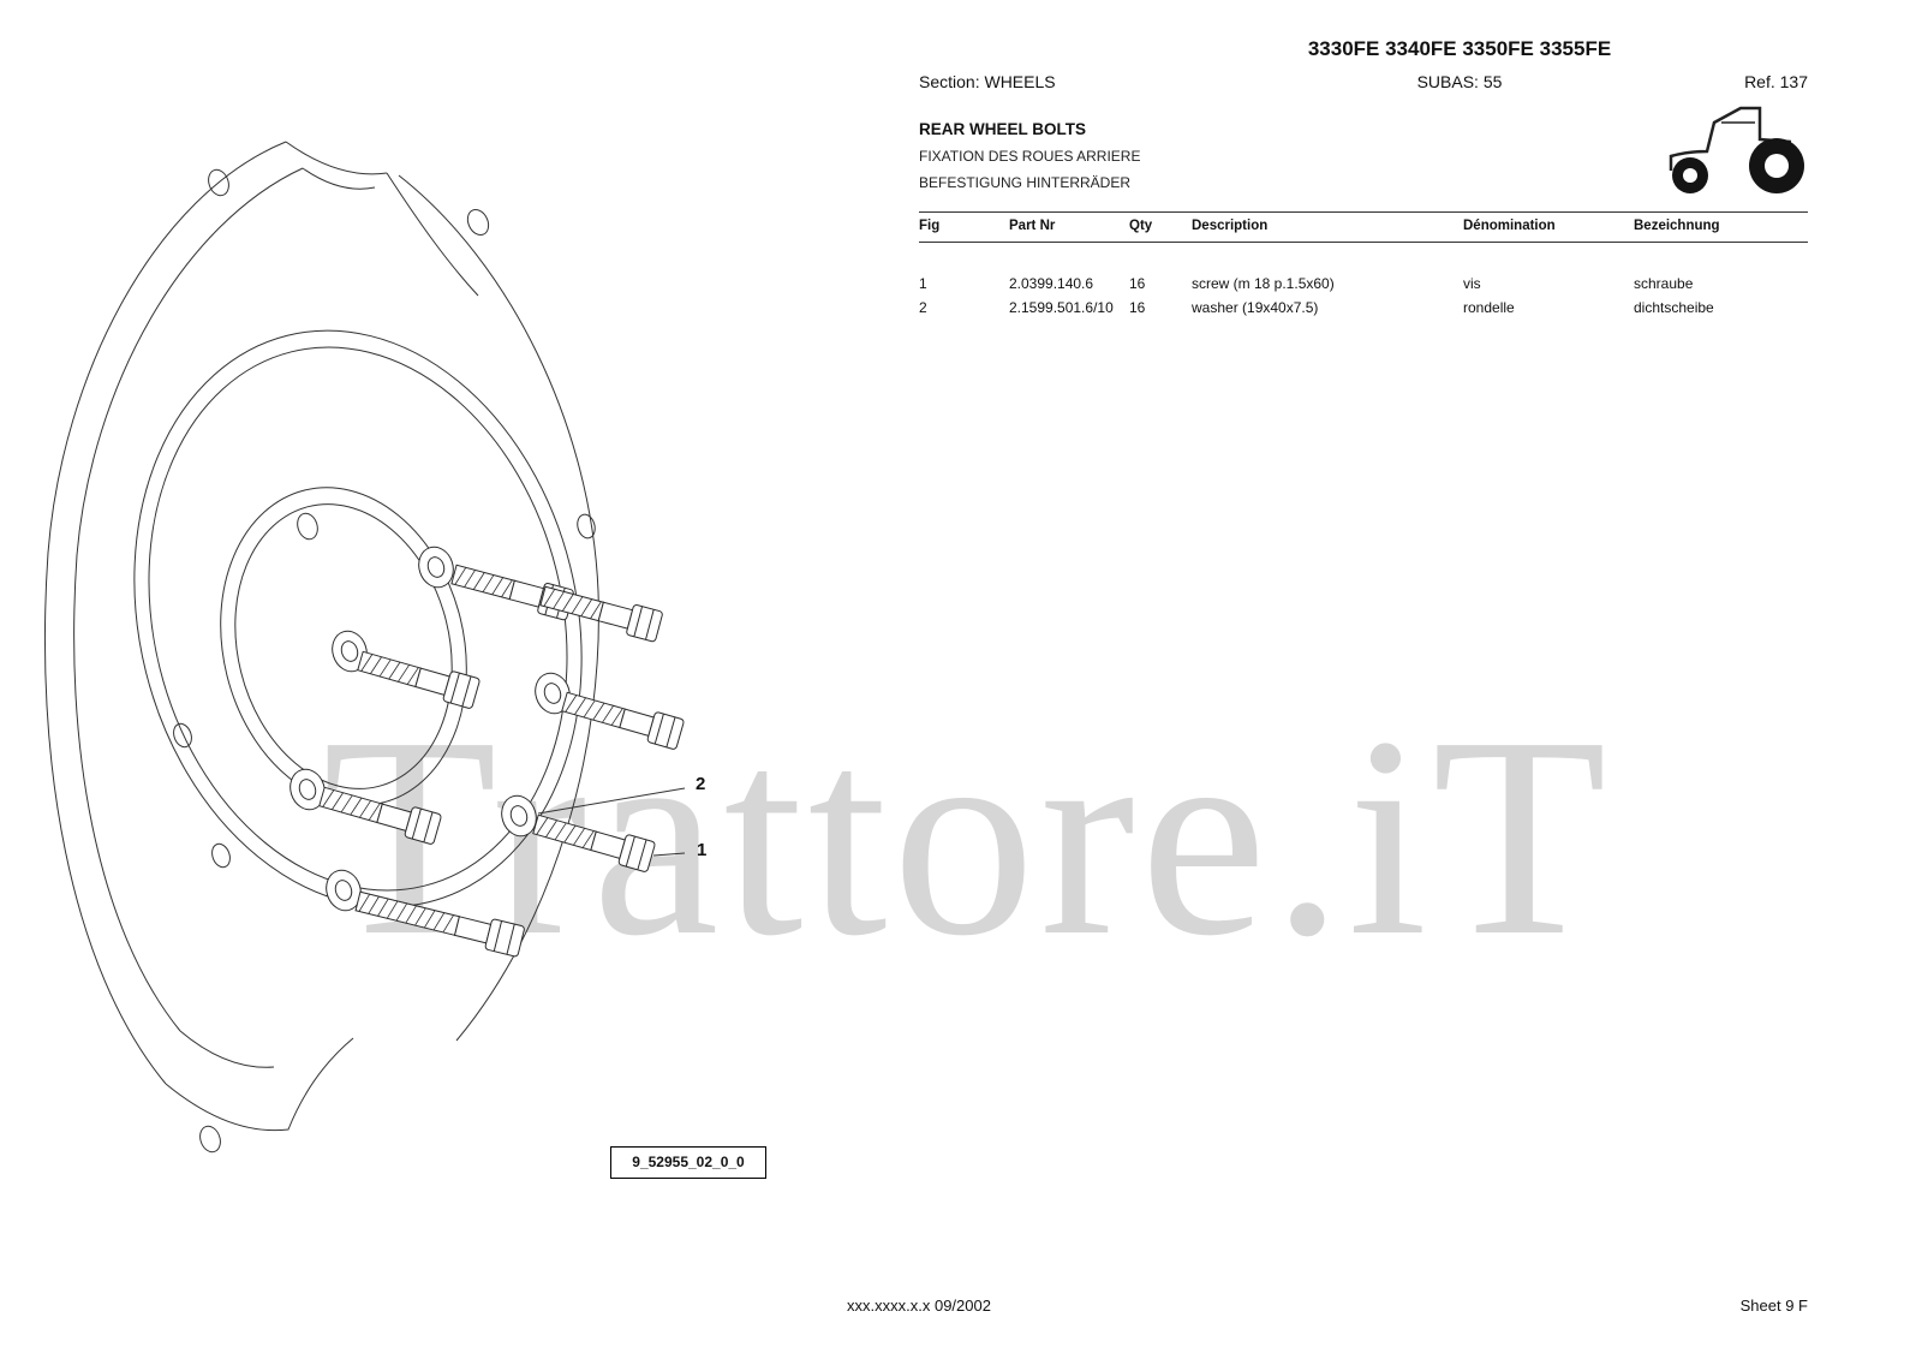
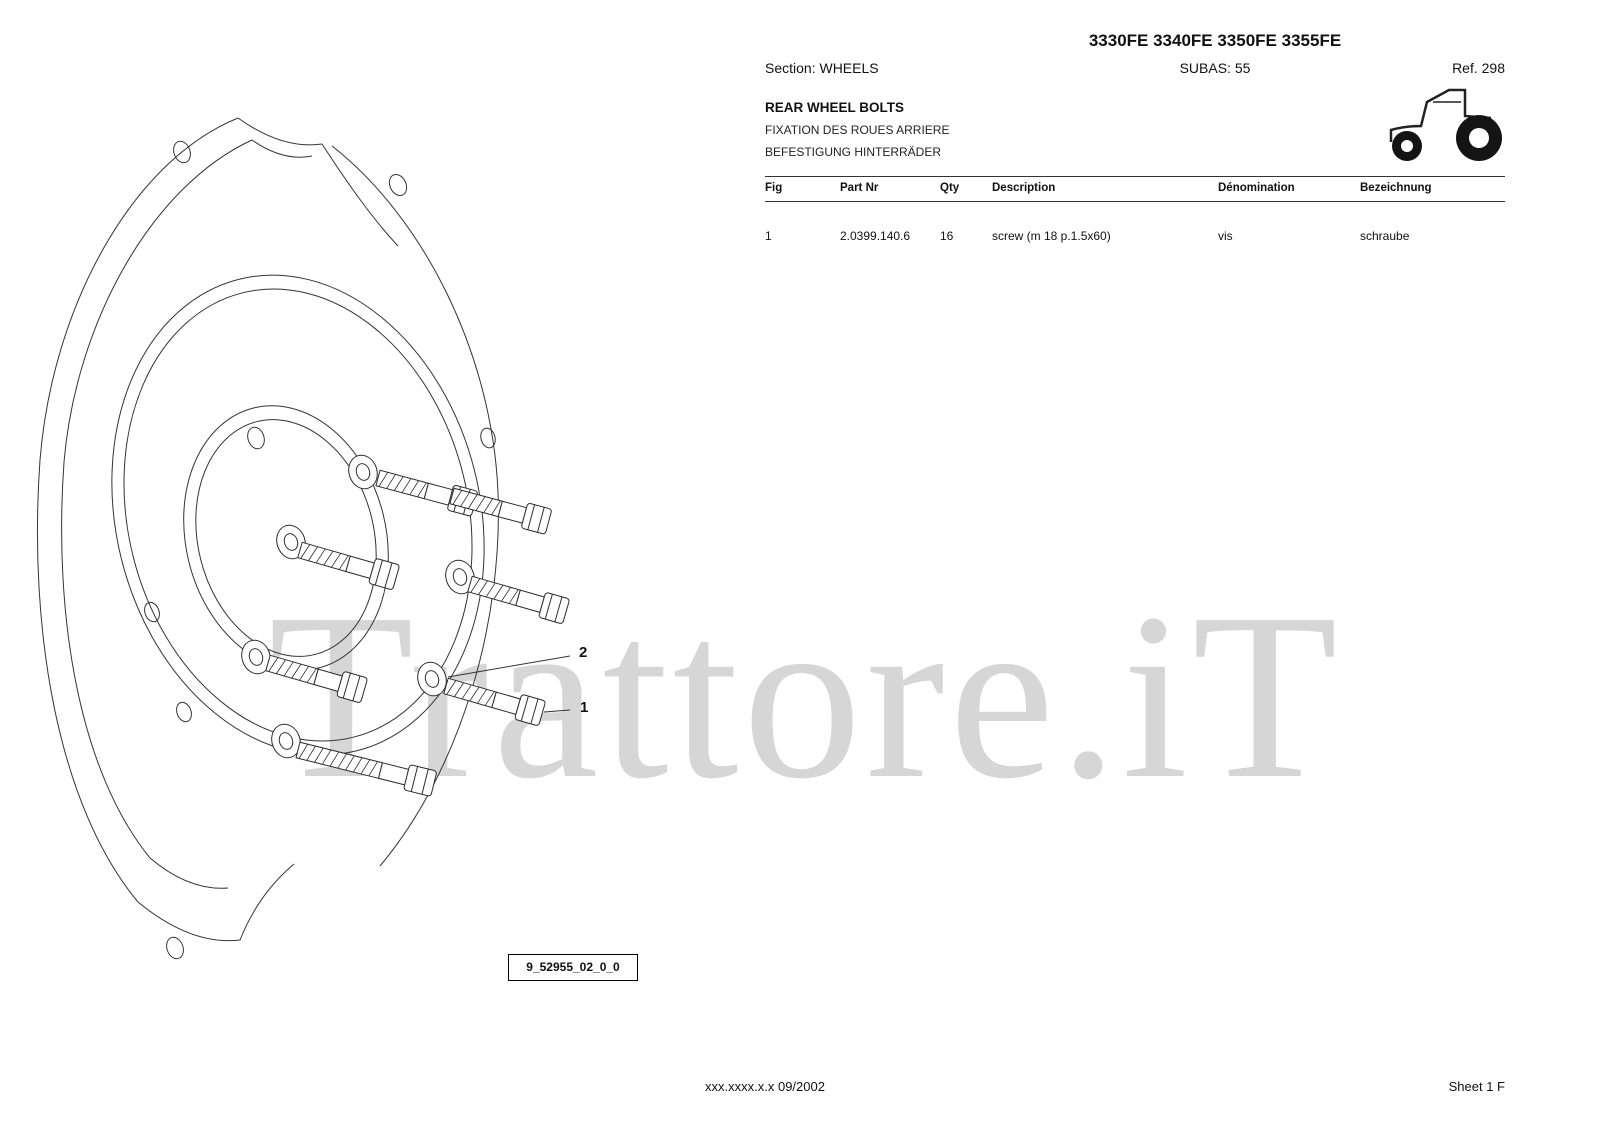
  rattore.iT
  2
  1
  9_52955_02_0_0
  3330FE 3340FE 3350FE 3355FE
  Section: WHEELS
  SUBAS: 55
- Ref. 137
+ Ref. 298
  REAR WHEEL BOLTS
  FIXATION DES ROUES ARRIERE
  BEFESTIGUNG HINTERRÄDER
  Fig	Part Nr	Qty	Description	Dénomination	Bezeichnung
  1	2.0399.140.6	16	screw (m 18 p.1.5x60)	vis	schraube
- 2	2.1599.501.6/10	16	washer (19x40x7.5)	rondelle	dichtscheibe
  xxx.xxxx.x.x 09/2002
- Sheet 9 F
+ Sheet 1 F
